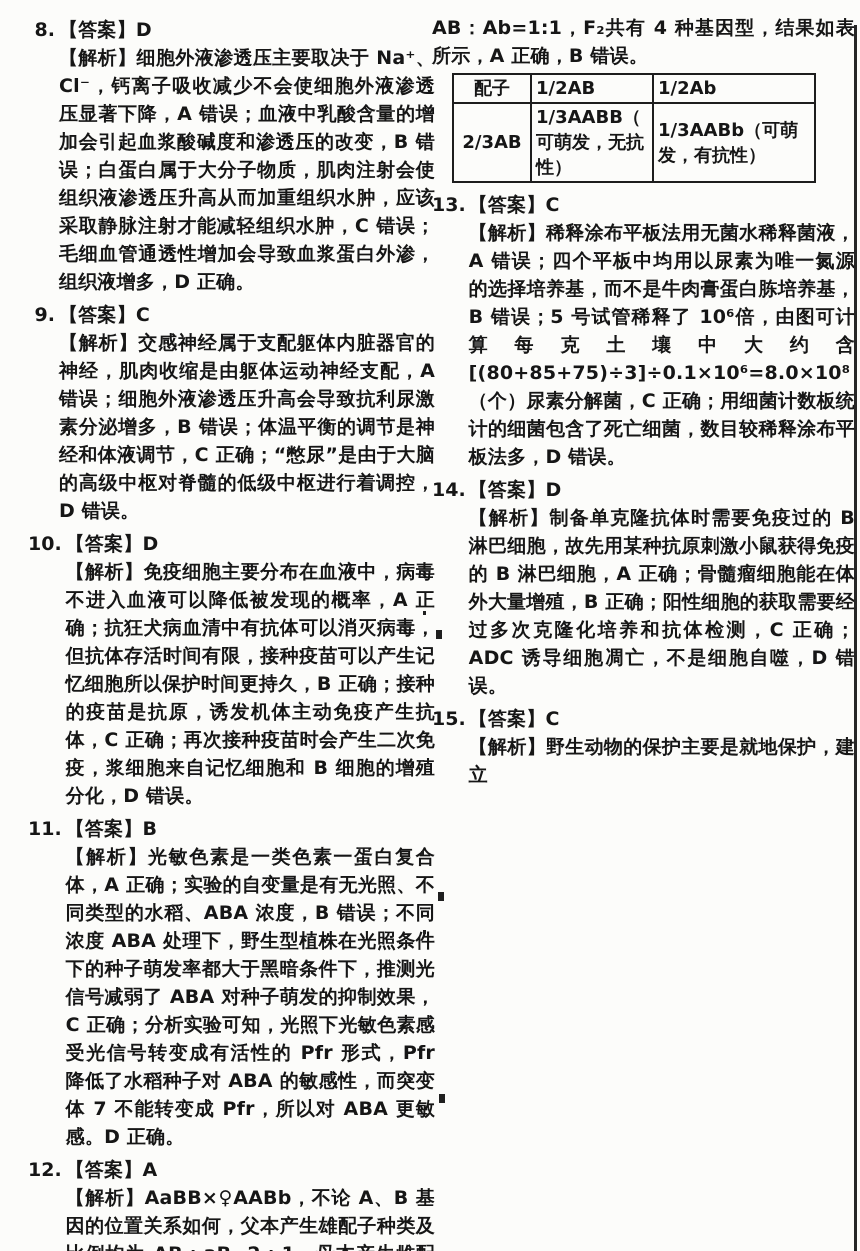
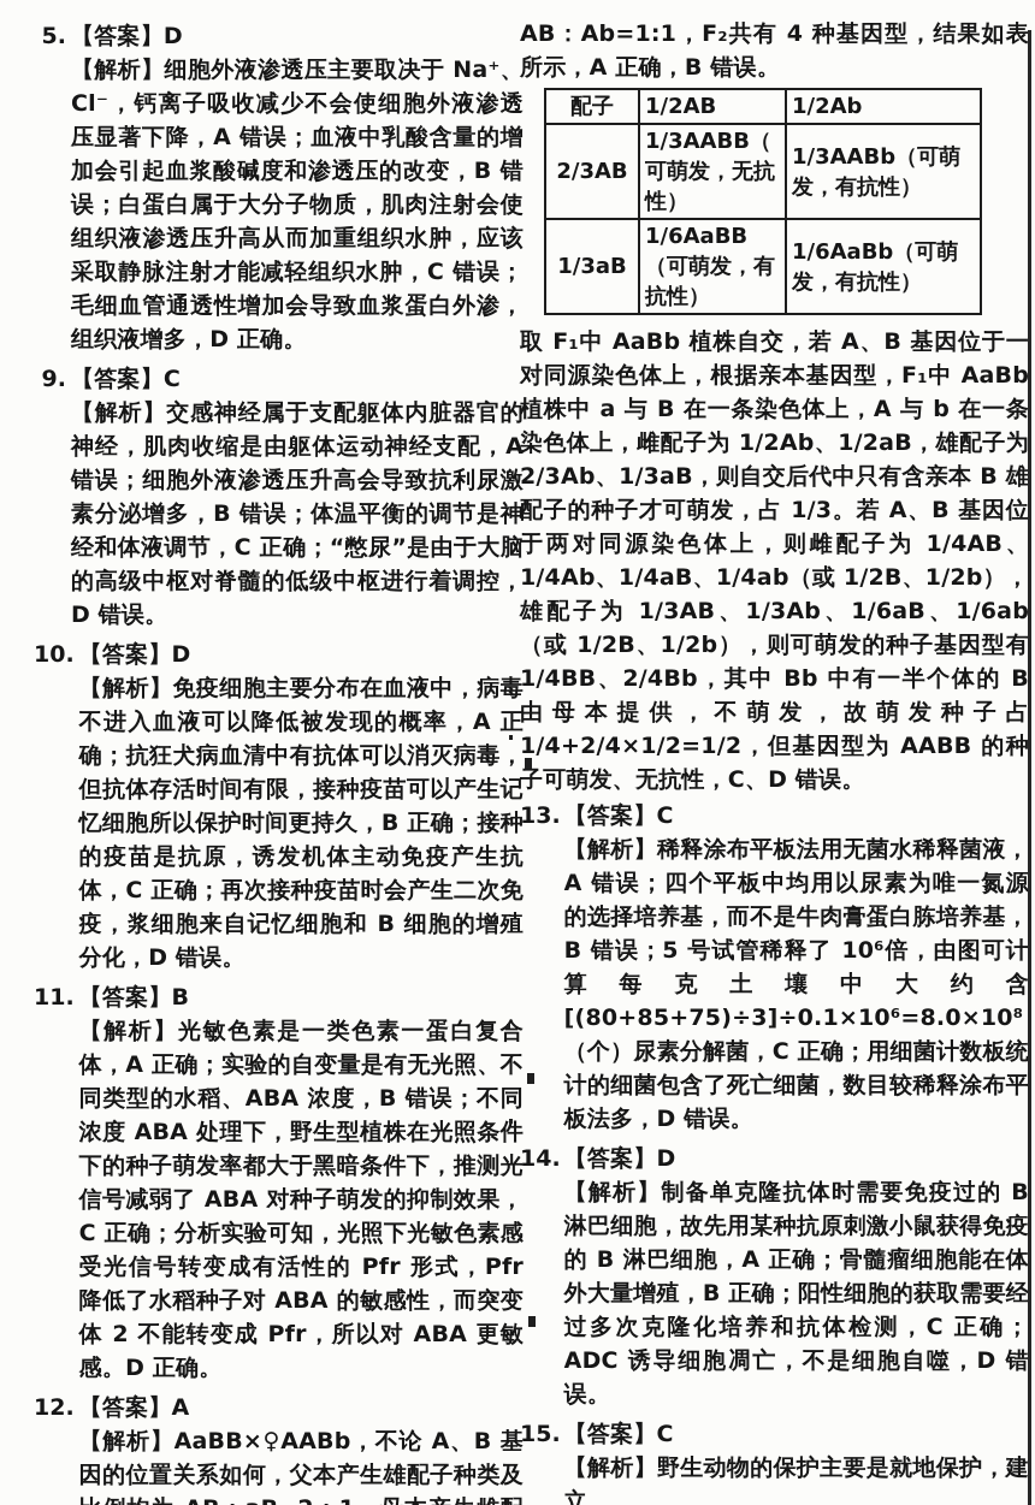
- 8.
+ 5.
  【答案】D
  【解析】细胞外液渗透压主要取决于 Na⁺、Cl⁻，钙离子吸收减少不会使细胞外液渗透压显著下降，A 错误；血液中乳酸含量的增加会引起血浆酸碱度和渗透压的改变，B 错误；白蛋白属于大分子物质，肌肉注射会使组织液渗透压升高从而加重组织水肿，应该采取静脉注射才能减轻组织水肿，C 错误；毛细血管通透性增加会导致血浆蛋白外渗，组织液增多，D 正确。
  9.
  【答案】C
  【解析】交感神经属于支配躯体内脏器官的神经，肌肉收缩是由躯体运动神经支配，A 错误；细胞外液渗透压升高会导致抗利尿激素分泌增多，B 错误；体温平衡的调节是神经和体液调节，C 正确；“憋尿”是由于大脑的高级中枢对脊髓的低级中枢进行着调控，D 错误。
  10.
  【答案】D
  【解析】免疫细胞主要分布在血液中，病毒不进入血液可以降低被发现的概率，A 正确；抗狂犬病血清中有抗体可以消灭病毒，但抗体存活时间有限，接种疫苗可以产生记忆细胞所以保护时间更持久，B 正确；接种的疫苗是抗原，诱发机体主动免疫产生抗体，C 正确；再次接种疫苗时会产生二次免疫，浆细胞来自记忆细胞和 B 细胞的增殖分化，D 错误。
  11.
  【答案】B
- 【解析】光敏色素是一类色素一蛋白复合体，A 正确；实验的自变量是有无光照、不同类型的水稻、ABA 浓度，B 错误；不同浓度 ABA 处理下，野生型植株在光照条件下的种子萌发率都大于黑暗条件下，推测光信号减弱了 ABA 对种子萌发的抑制效果，C 正确；分析实验可知，光照下光敏色素感受光信号转变成有活性的 Pfr 形式，Pfr 降低了水稻种子对 ABA 的敏感性，而突变体 7 不能转变成 Pfr，所以对 ABA 更敏感。D 正确。
+ 【解析】光敏色素是一类色素一蛋白复合体，A 正确；实验的自变量是有无光照、不同类型的水稻、ABA 浓度，B 错误；不同浓度 ABA 处理下，野生型植株在光照条件下的种子萌发率都大于黑暗条件下，推测光信号减弱了 ABA 对种子萌发的抑制效果，C 正确；分析实验可知，光照下光敏色素感受光信号转变成有活性的 Pfr 形式，Pfr 降低了水稻种子对 ABA 的敏感性，而突变体 2 不能转变成 Pfr，所以对 ABA 更敏感。D 正确。
  12.
  【答案】A
  AB：Ab=1:1，F₂共有 4 种基因型，结果如表所示，A 正确，B 错误。
  配子	1/2AB	1/2Ab
  2/3AB	1/3AABB（ 可萌发，无抗性）	1/3AABb（可萌发，有抗性）
+ 1/3aB	1/6AaBB（可萌发，有抗性）	1/6AaBb（可萌发，有抗性）
+ 取 F₁中 AaBb 植株自交，若 A、B 基因位于一对同源染色体上，根据亲本基因型，F₁中 AaBb 植株中 a 与 B 在一条染色体上，A 与 b 在一条染色体上，雌配子为 1/2Ab、1/2aB，雄配子为 2/3Ab、1/3aB，则自交后代中只有含亲本 B 雄配子的种子才可萌发，占 1/3。若 A、B 基因位于两对同源染色体上，则雌配子为 1/4AB、1/4Ab、1/4aB、1/4ab（或 1/2B、1/2b），雄配子为 1/3AB、1/3Ab、1/6aB、1/6ab（或 1/2B、1/2b），则可萌发的种子基因型有 1/4BB、2/4Bb，其中 Bb 中有一半个体的 B 由母本提供，不萌发，故萌发种子占 1/4+2/4×1/2=1/2，但基因型为 AABB 的种子可萌发、无抗性，C、D 错误。
  13.
  【答案】C
  【解析】稀释涂布平板法用无菌水稀释菌液，A 错误；四个平板中均用以尿素为唯一氮源的选择培养基，而不是牛肉膏蛋白胨培养基，B 错误；5 号试管稀释了 10⁶倍，由图可计算每克土壤中大约含[(80+85+75)÷3]÷0.1×10⁶=8.0×10⁸（个）尿素分解菌，C 正确；用细菌计数板统计的细菌包含了死亡细菌，数目较稀释涂布平板法多，D 错误。
  14.
  【答案】D
  【解析】制备单克隆抗体时需要免疫过的 B 淋巴细胞，故先用某种抗原刺激小鼠获得免疫的 B 淋巴细胞，A 正确；骨髓瘤细胞能在体外大量增殖，B 正确；阳性细胞的获取需要经过多次克隆化培养和抗体检测，C 正确；ADC 诱导细胞凋亡，不是细胞自噬，D 错误。
  15.
  【答案】C
  【解析】野生动物的保护主要是就地保护，建立
